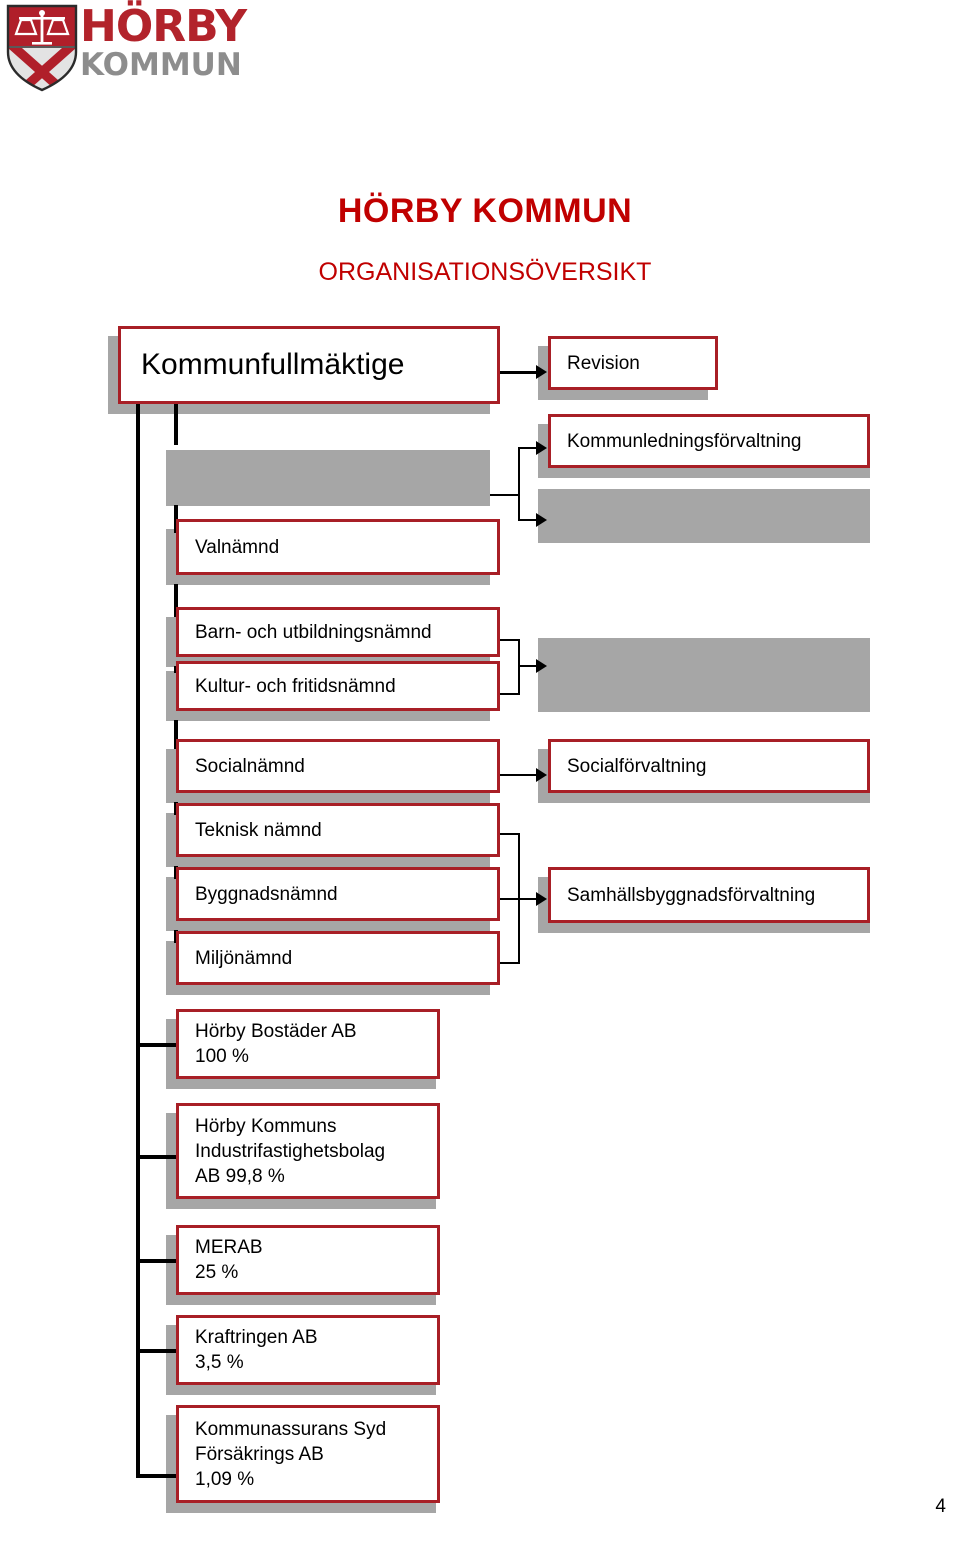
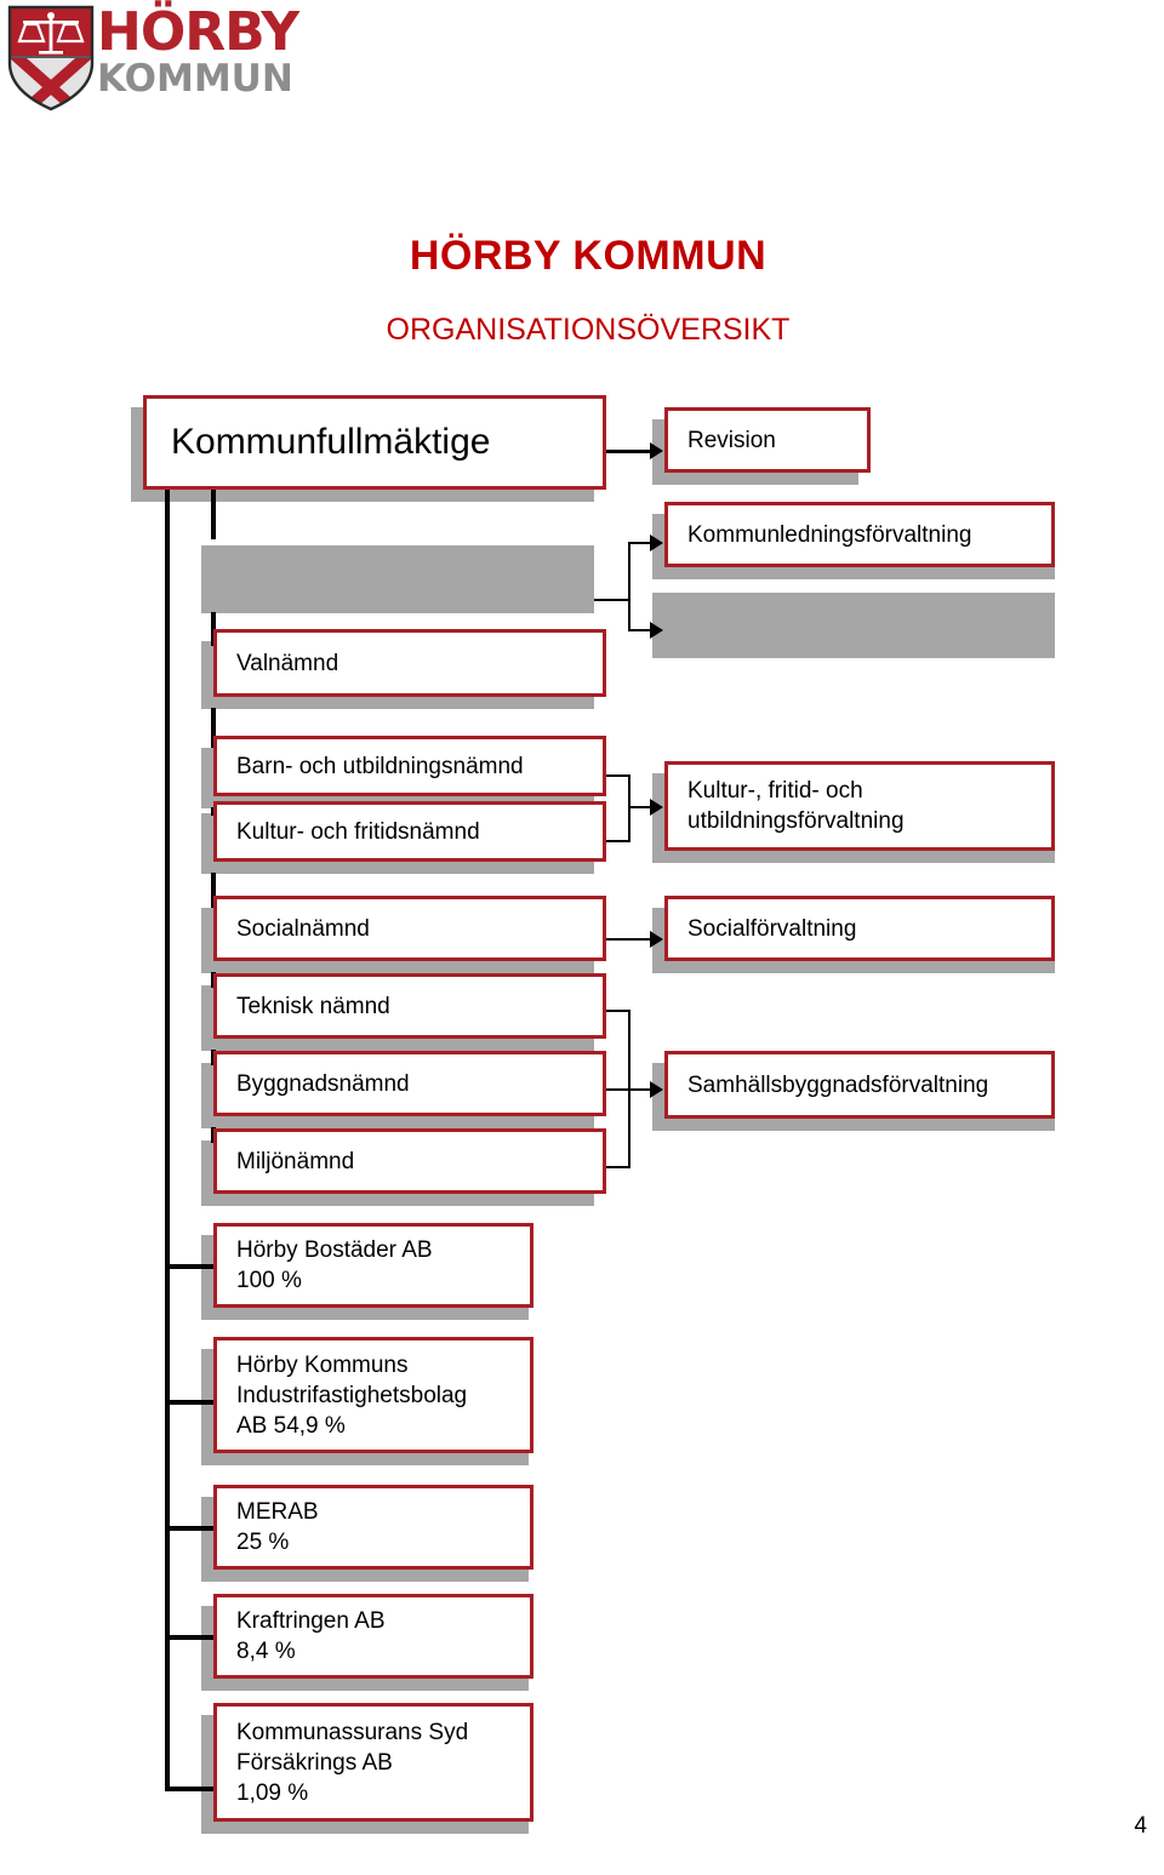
  HÖRBY
  KOMMUN
  HÖRBY KOMMUN
  ORGANISATIONSÖVERSIKT
  Kommunfullmäktige
  Revision
  Kommunledningsförvaltning
  Valnämnd
  Barn- och utbildningsnämnd
  Kultur- och fritidsnämnd
+ Kultur-, fritid- och utbildningsförvaltning
  Socialnämnd
  Socialförvaltning
  Teknisk nämnd
  Byggnadsnämnd
  Samhällsbyggnadsförvaltning
  Miljönämnd
  Hörby Bostäder AB
  100 %
  Hörby Kommuns
  Industrifastighetsbolag
- AB 99,8 %
+ AB 54,9 %
  MERAB
  25 %
  Kraftringen AB
- 3,5 %
+ 8,4 %
  Kommunassurans Syd
  Försäkrings AB
  1,09 %
  4
